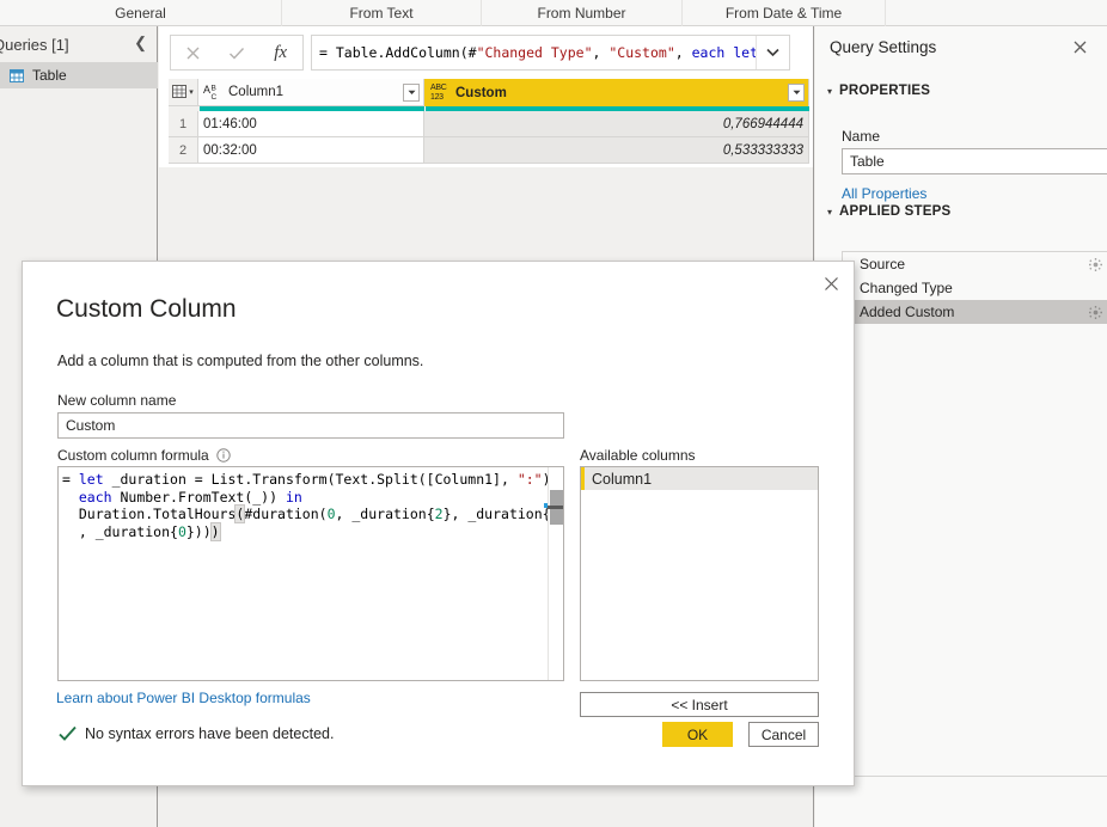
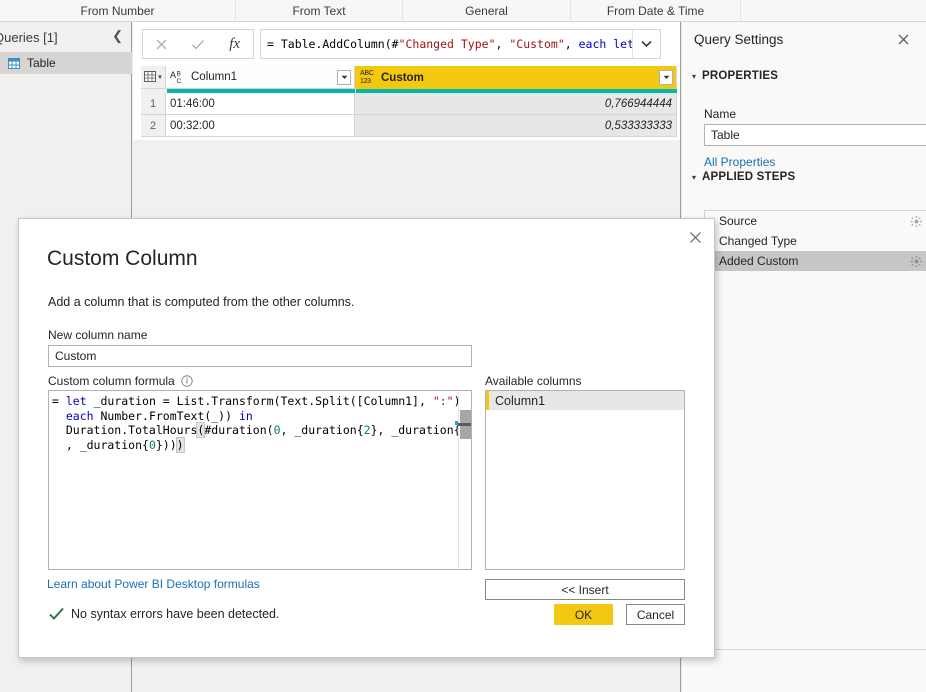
- General
+ From Number
  From Text
- From Number
+ General
  From Date & Time
  ueries [1]
  ❮
  Table
  fx
  = Table.AddColumn(#"Changed Type", "Custom", each let
  A
  Column1
  Custom
  1
  01:46:00
  0,766944444
  2
  00:32:00
  0,533333333
  Query Settings
  ▾
  PROPERTIES
  Name
  Table
  All Properties
  ▾
  APPLIED STEPS
  Source
  Changed Type
  Added Custom
  Custom Column
  Add a column that is computed from the other columns.
  New column name
  Custom
  Custom column formula
  = let _duration = List.Transform(Text.Split([Column1], ":"
  each Number.FromText(_)) in
  Duration.TotalHours(#duration(0, _duration{2}, _duration
  , _duration{0})))
  Available columns
  Column1
  << Insert
  Learn about Power BI Desktop formulas
  No syntax errors have been detected.
  OK
  Cancel
